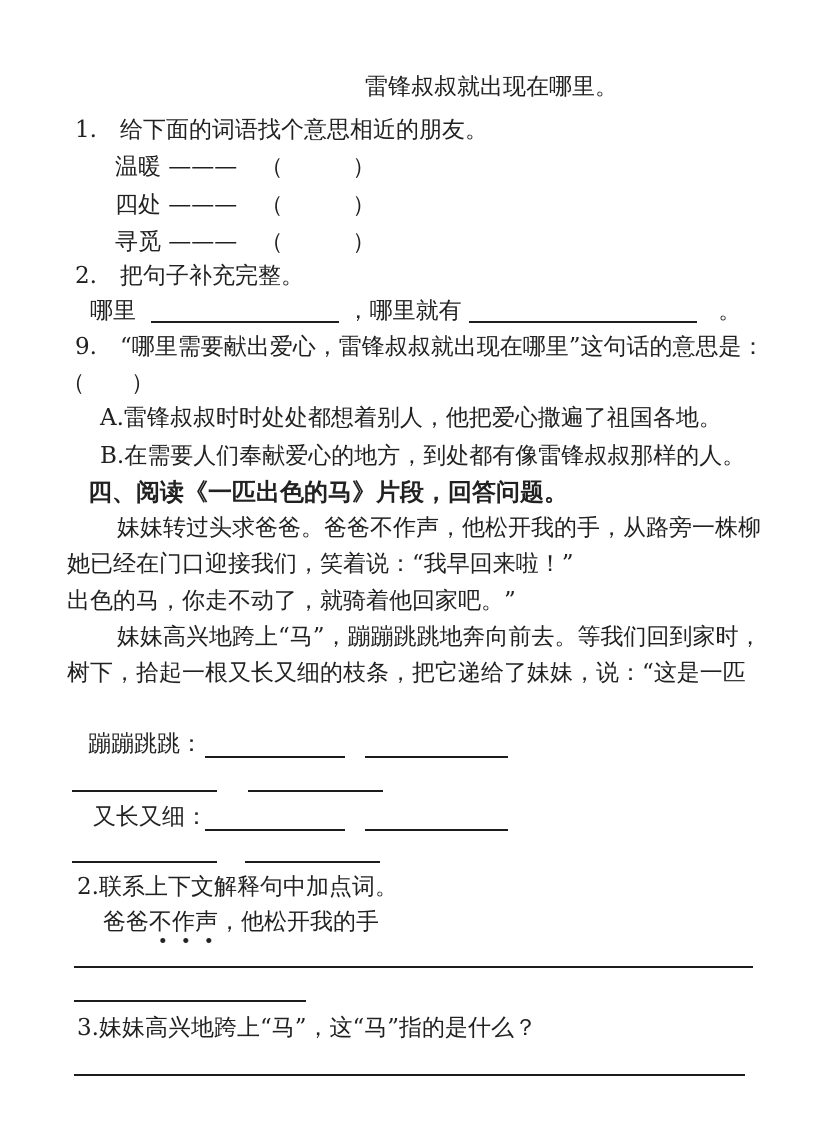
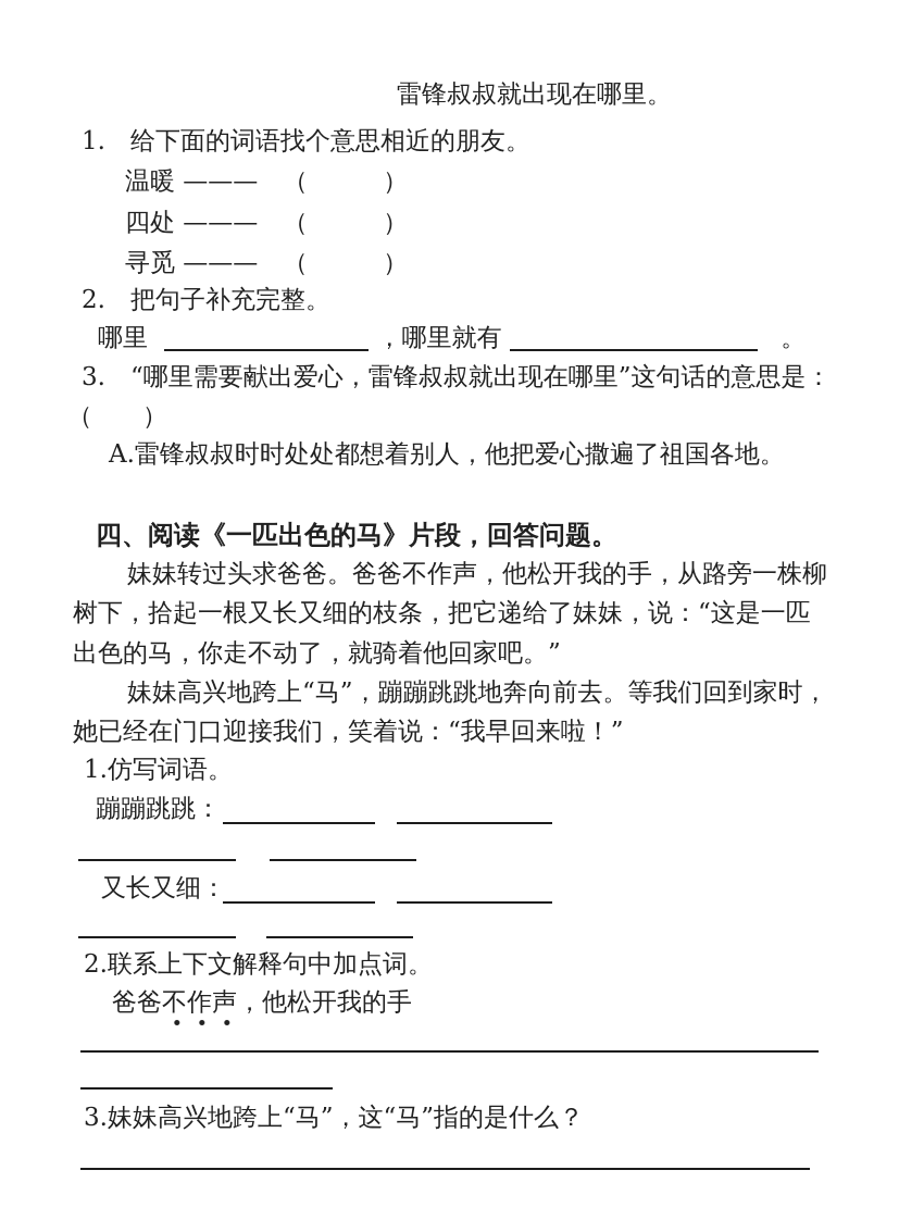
  雷锋叔叔就出现在哪里。
  1. 给下面的词语找个意思相近的朋友。
  温暖 ——— （ ）
  四处 ——— （ ）
  寻觅 ——— （ ）
  2. 把句子补充完整。
  哪里 ，哪里就有 。
- 9. “哪里需要献出爱心，雷锋叔叔就出现在哪里”这句话的意思是：
+ 3. “哪里需要献出爱心，雷锋叔叔就出现在哪里”这句话的意思是：
  （ ）
  A.雷锋叔叔时时处处都想着别人，他把爱心撒遍了祖国各地。
- B.在需要人们奉献爱心的地方，到处都有像雷锋叔叔那样的人。
  四、阅读《一匹出色的马》片段，回答问题。
  妹妹转过头求爸爸。爸爸不作声，他松开我的手，从路旁一株柳
- 她已经在门口迎接我们，笑着说：“我早回来啦！”
+ 树下，拾起一根又长又细的枝条，把它递给了妹妹，说：“这是一匹
  出色的马，你走不动了，就骑着他回家吧。”
  妹妹高兴地跨上“马”，蹦蹦跳跳地奔向前去。等我们回到家时，
- 树下，拾起一根又长又细的枝条，把它递给了妹妹，说：“这是一匹
+ 她已经在门口迎接我们，笑着说：“我早回来啦！”
+ 1.仿写词语。
  蹦蹦跳跳：
  又长又细：
  2.联系上下文解释句中加点词。
  爸爸不作声，他松开我的手
  3.妹妹高兴地跨上“马”，这“马”指的是什么？
